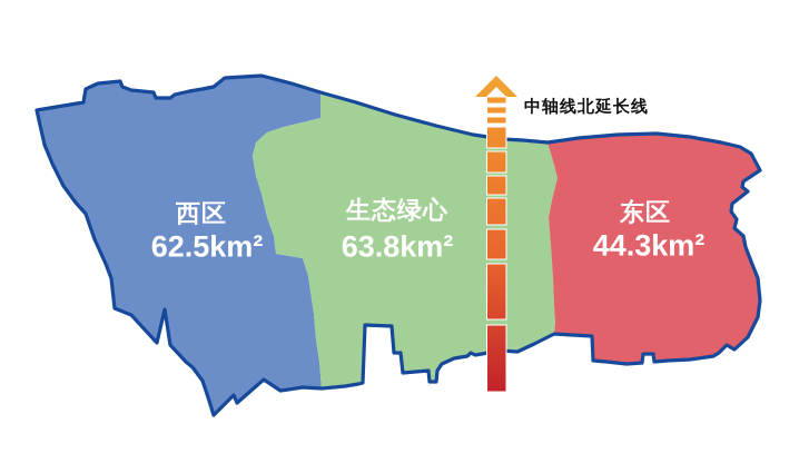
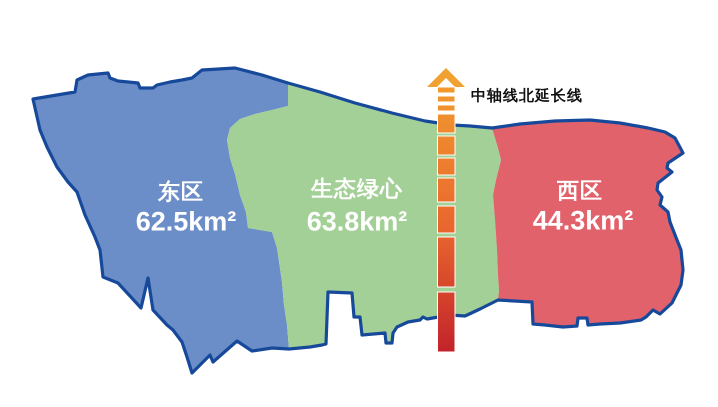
- 西区
+ 东区
  62.5km²
  生态绿心
  63.8km²
- 东区
+ 西区
  44.3km²
  中轴线北延长线
